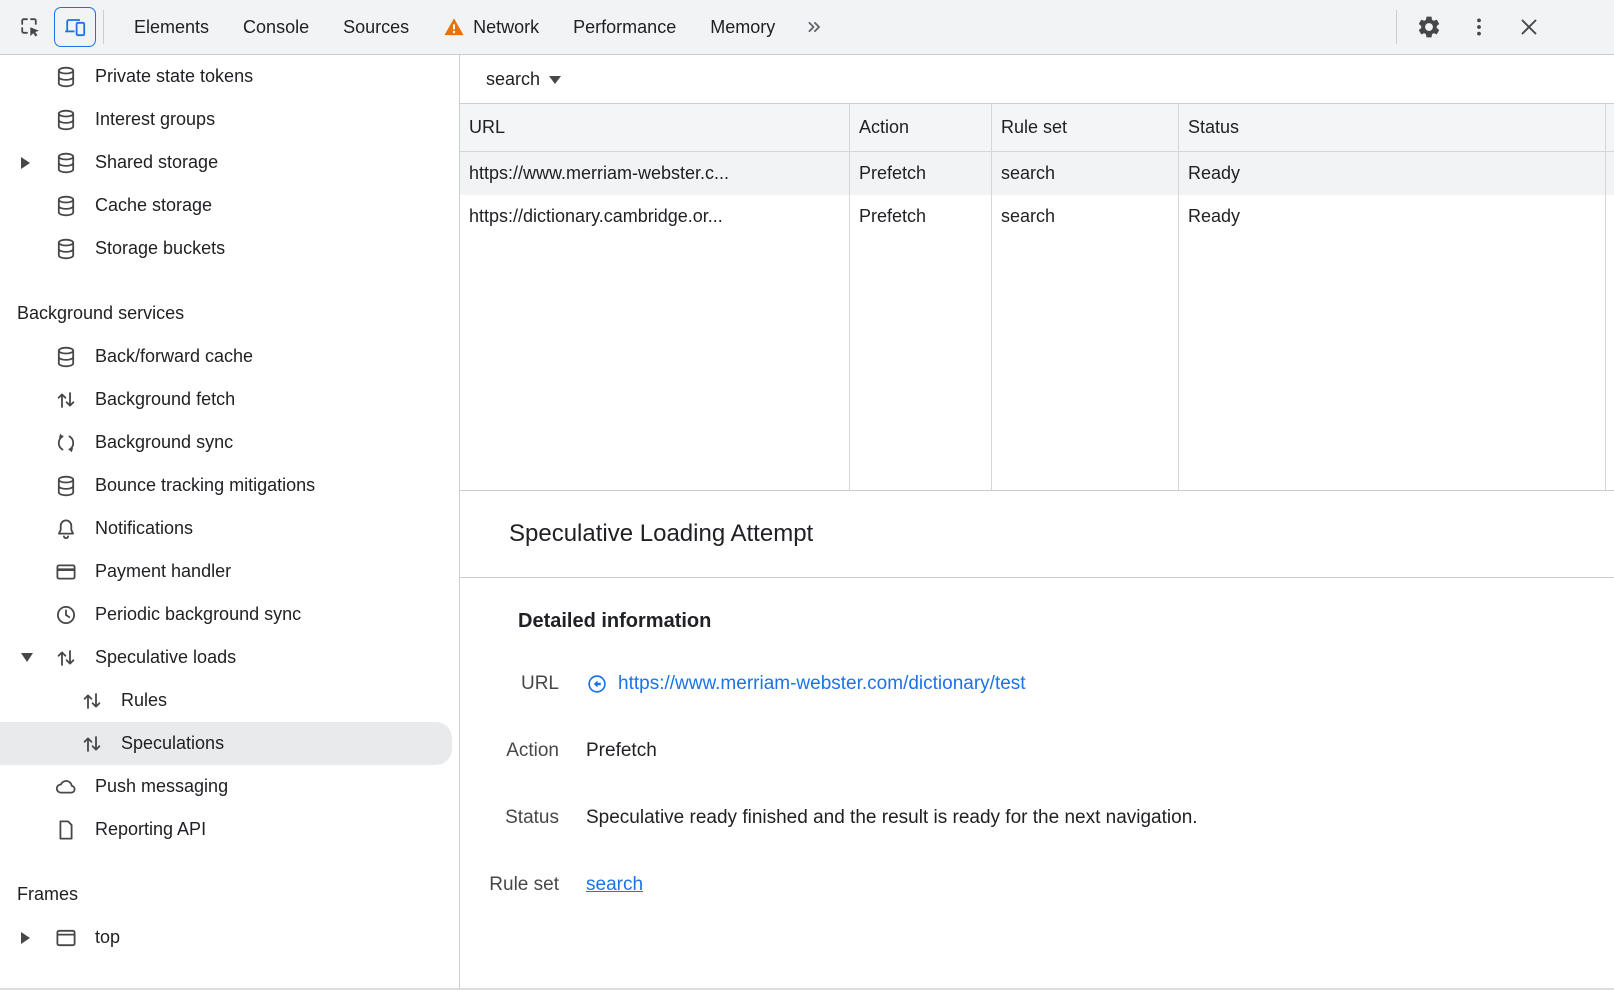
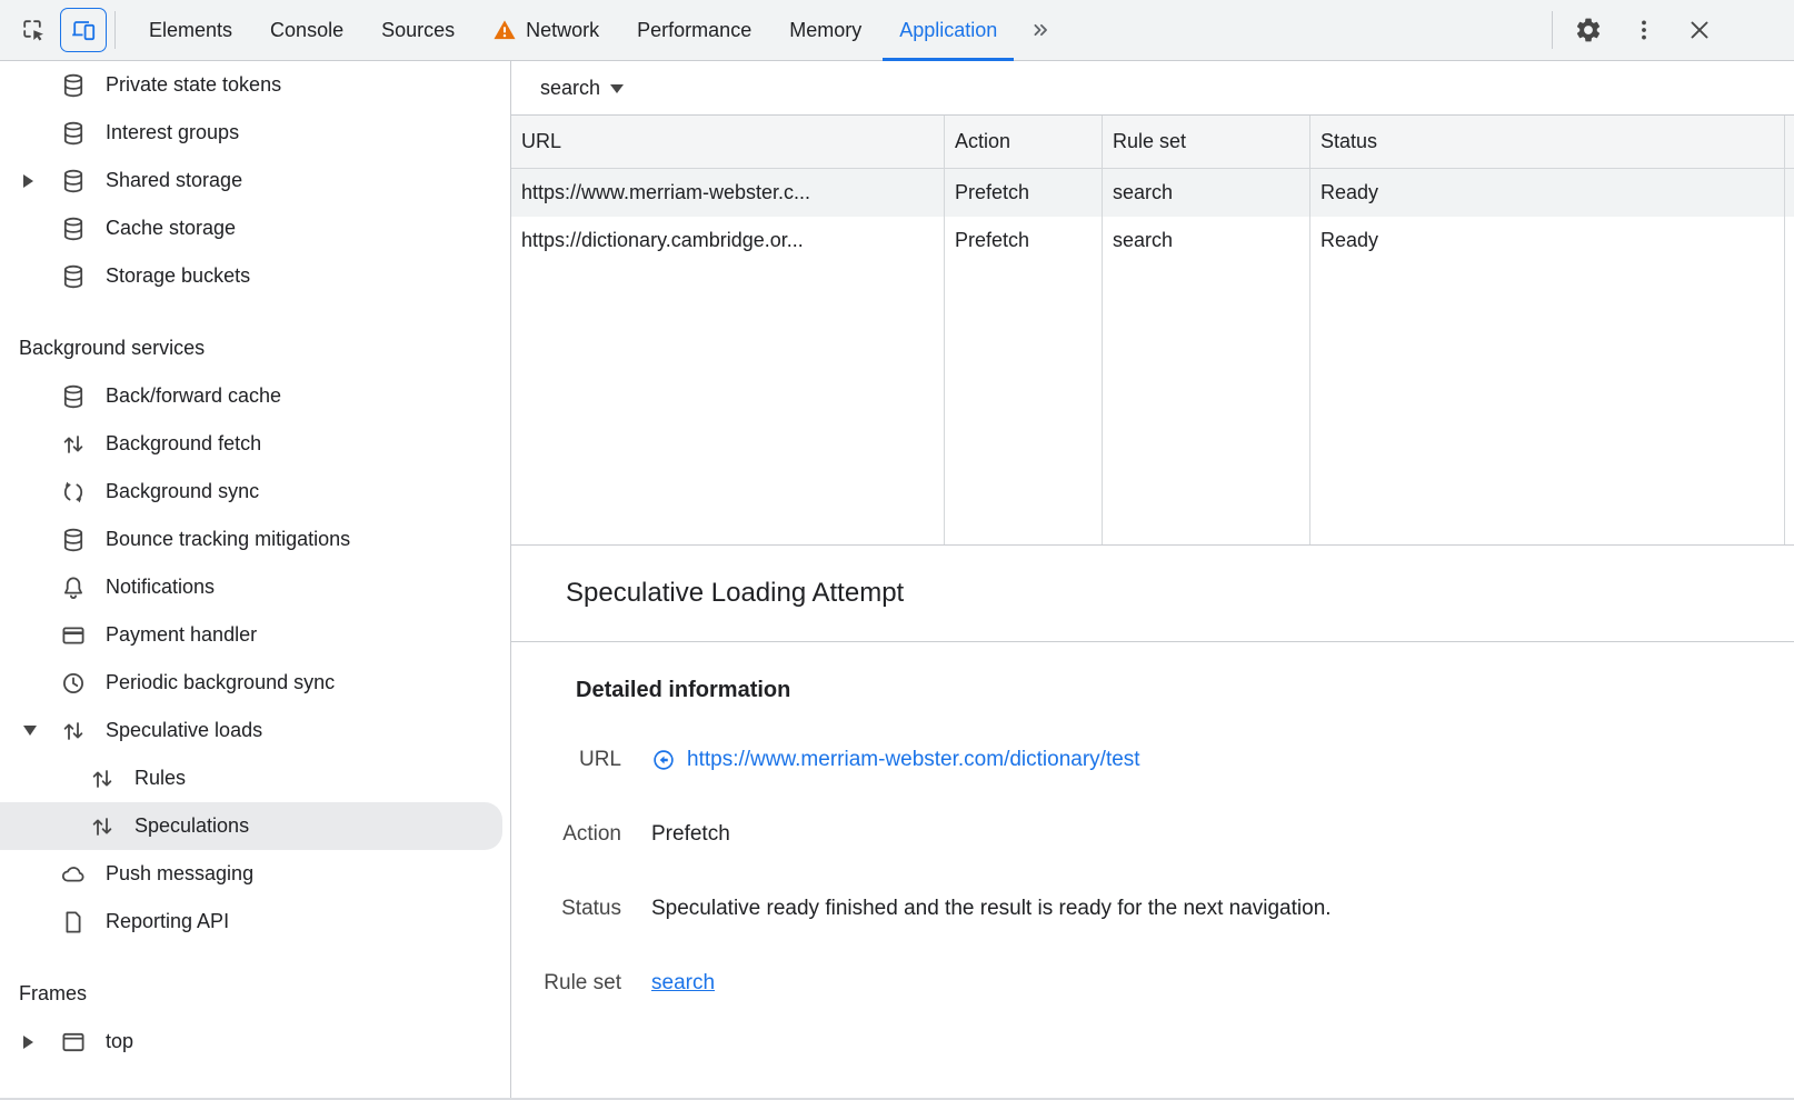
  Elements
  Console
  Sources
  Network
  Performance
  Memory
+ Application
  Private state tokens
  Interest groups
  Shared storage
  Cache storage
  Storage buckets
  Background services
  Back/forward cache
  Background fetch
  Background sync
  Bounce tracking mitigations
  Notifications
  Payment handler
  Periodic background sync
  Speculative loads
  Rules
  Speculations
  Push messaging
  Reporting API
  Frames
  top
  search
  URL
  Action
  Rule set
  Status
  https://www.merriam-webster.c...
  Prefetch
  search
  Ready
  https://dictionary.cambridge.or...
  Prefetch
  search
  Ready
  Speculative Loading Attempt
  Detailed information
  URL
  https://www.merriam-webster.com/dictionary/test
  Action
  Prefetch
  Status
  Speculative ready finished and the result is ready for the next navigation.
  Rule set
  search
